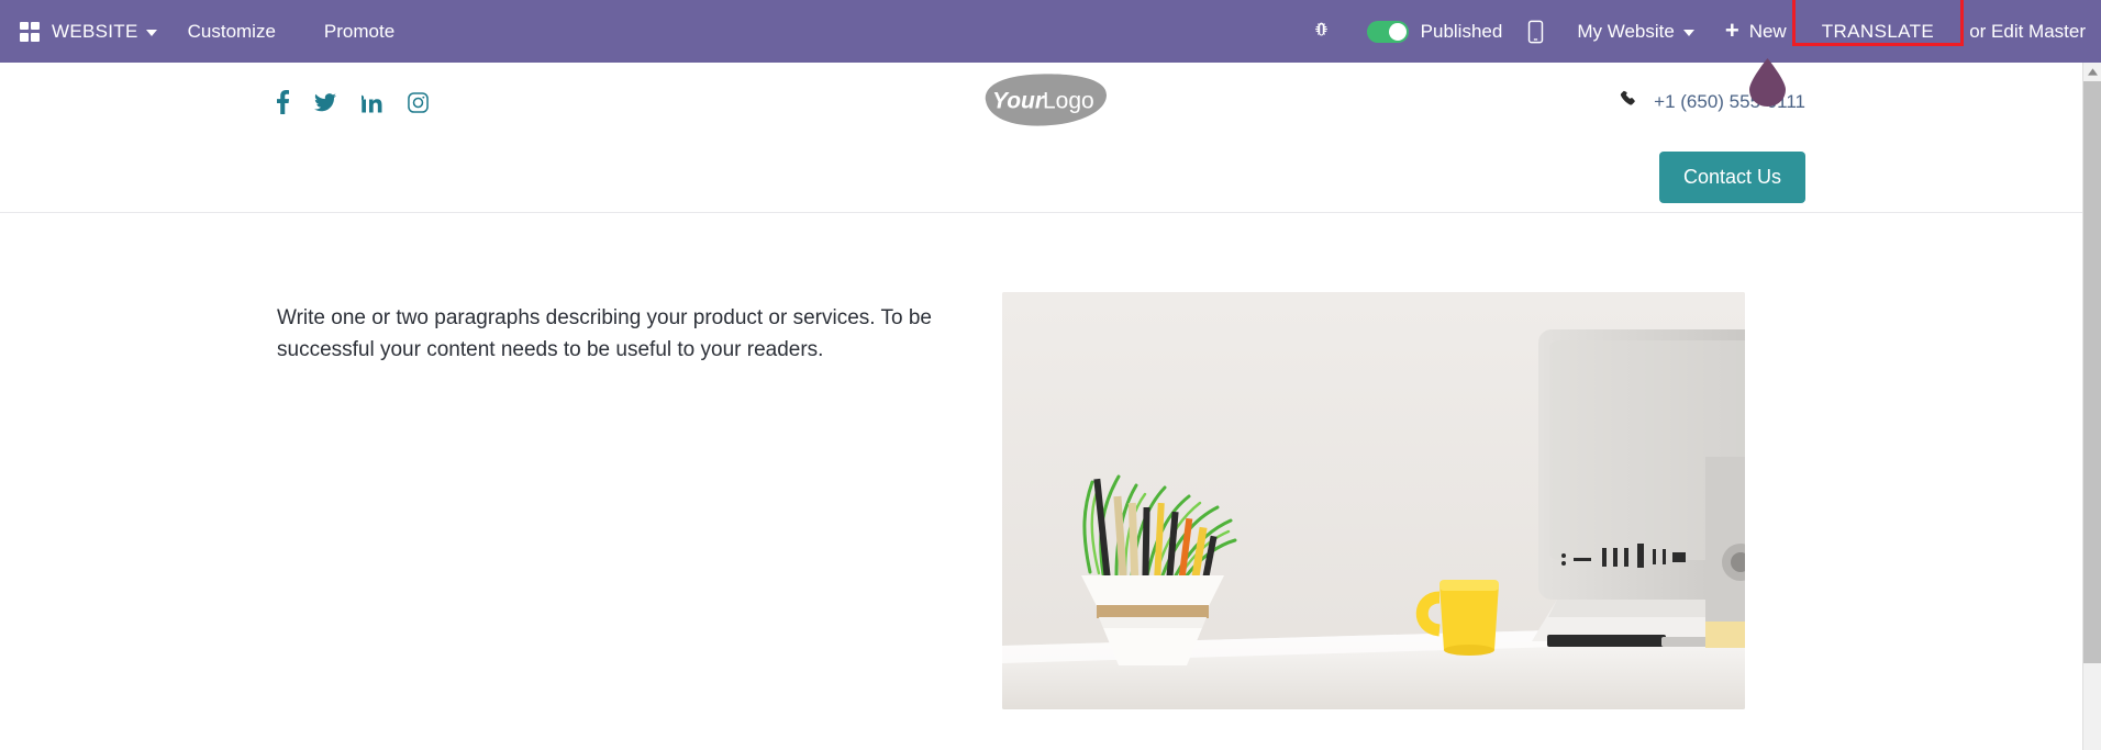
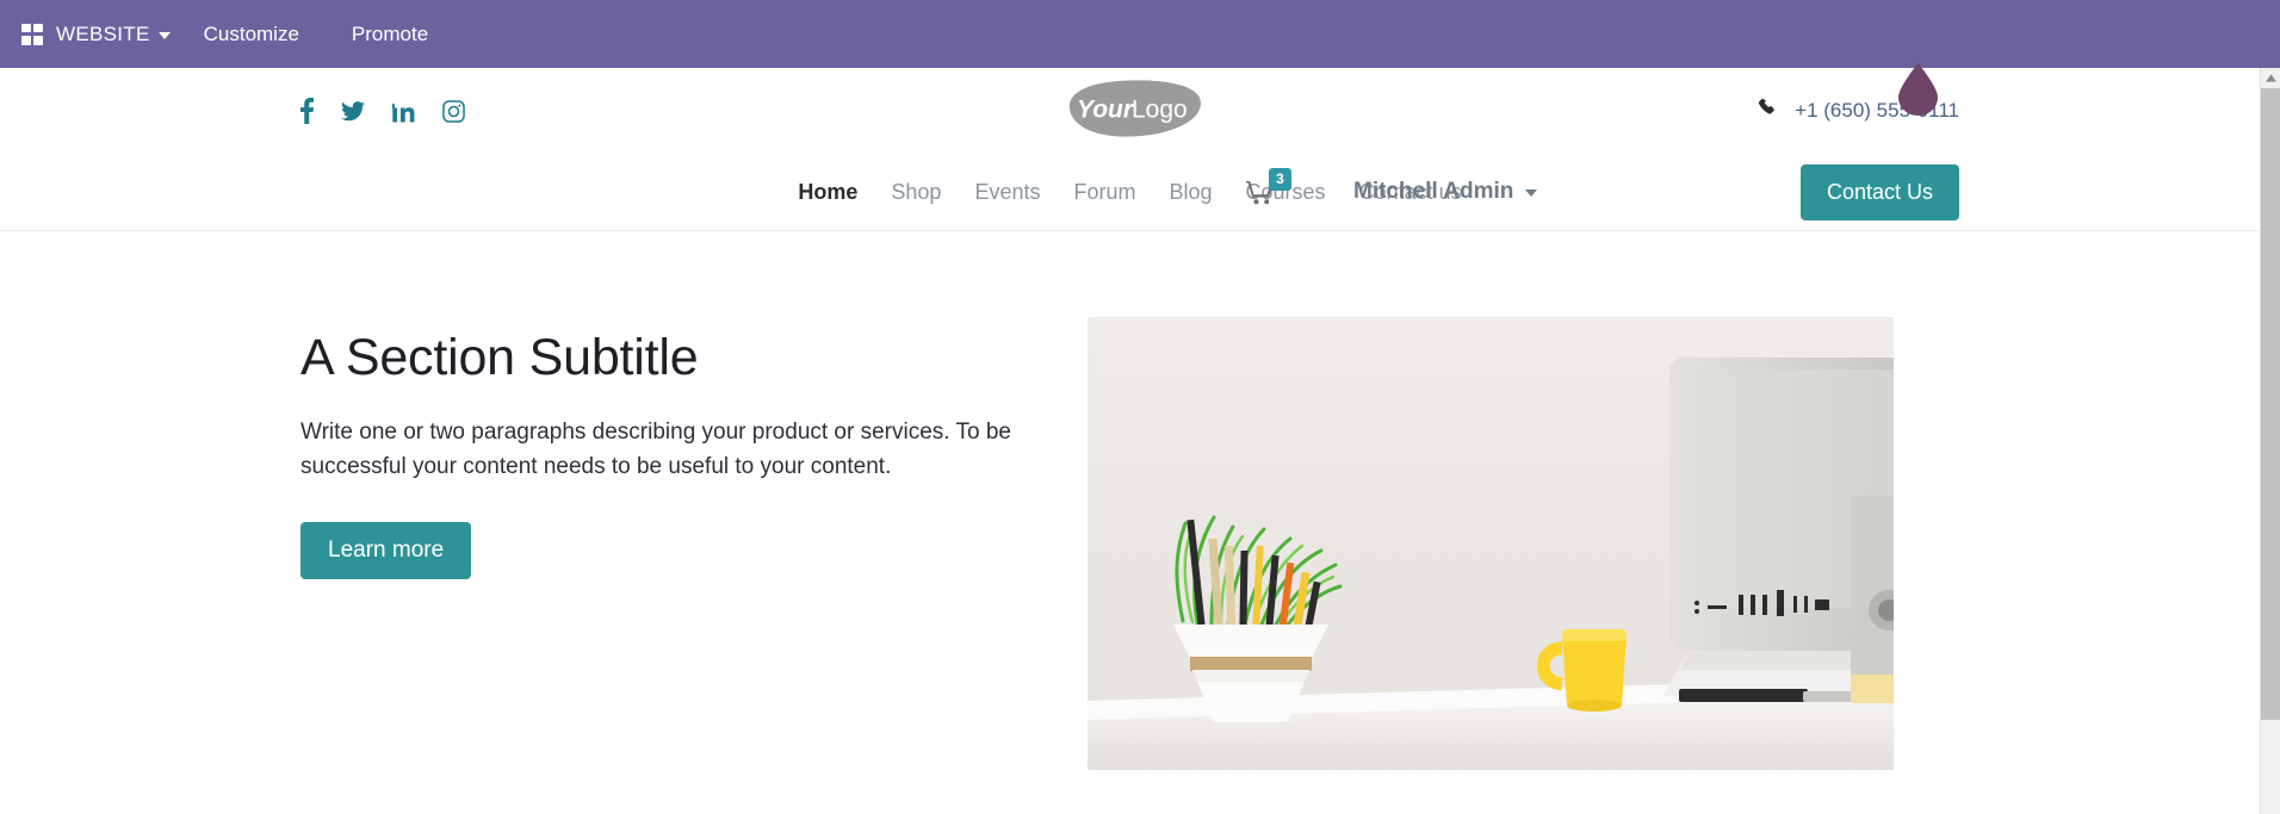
  WEBSITE
  Customize
  Promote
- Published
- My Website
- +
- New
- TRANSLATE
- or Edit Master
  Your
  Logo
  +1 (650) 55111
+ Home
+ Shop
+ Events
+ Forum
+ Blog
+ Courses
+ Contact us
+ 3
+ Mitchell Admin
  Contact Us
+ A Section Subtitle
- Write one or two paragraphs describing your product or services. To be successful your content needs to be useful to your readers.
+ Write one or two paragraphs describing your product or services. To be successful your content needs to be useful to your content.
+ Learn more
